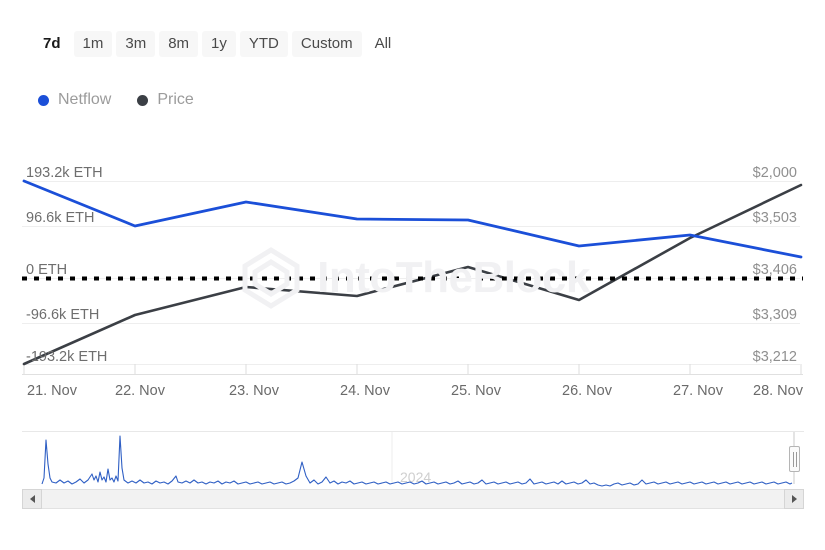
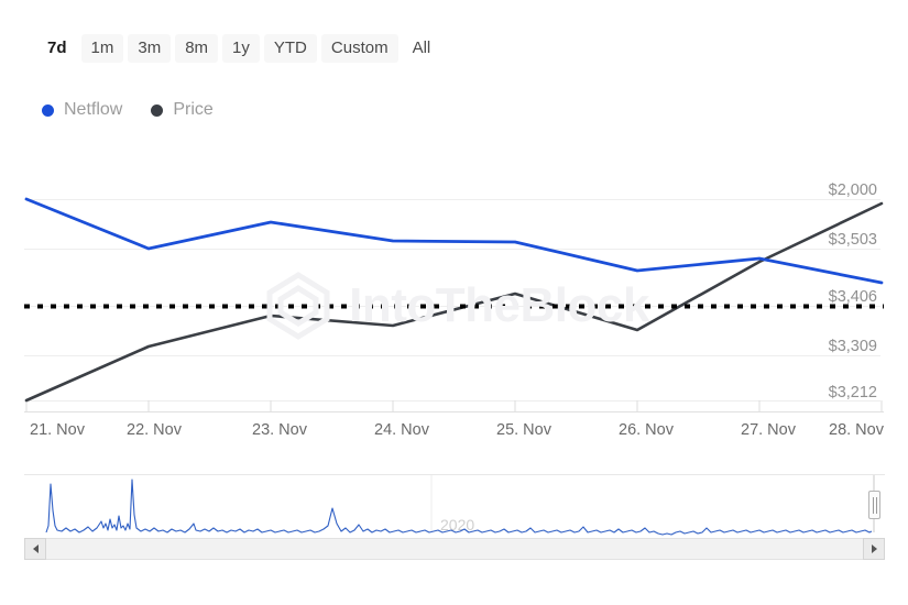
  7d
  1m
  3m
  8m
  1y
  YTD
  Custom
  All
  Netflow
  Price
  IntoTheBlock
- 193.2k ETH
- 96.6k ETH
- 0 ETH
- -96.6k ETH
- -193.2k ETH
  $2,000
  $3,503
  $3,406
  $3,309
  $3,212
  21. Nov
  22. Nov
  23. Nov
  24. Nov
  25. Nov
  26. Nov
  27. Nov
  28. Nov
- 2024
+ 2020
